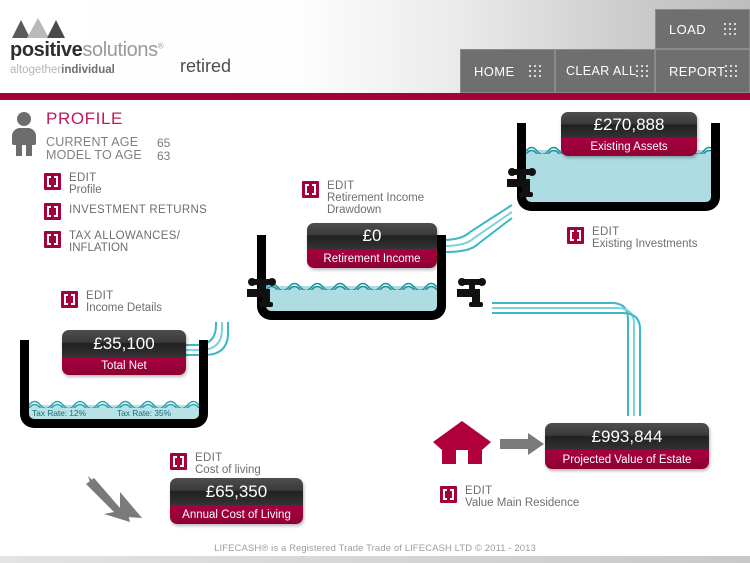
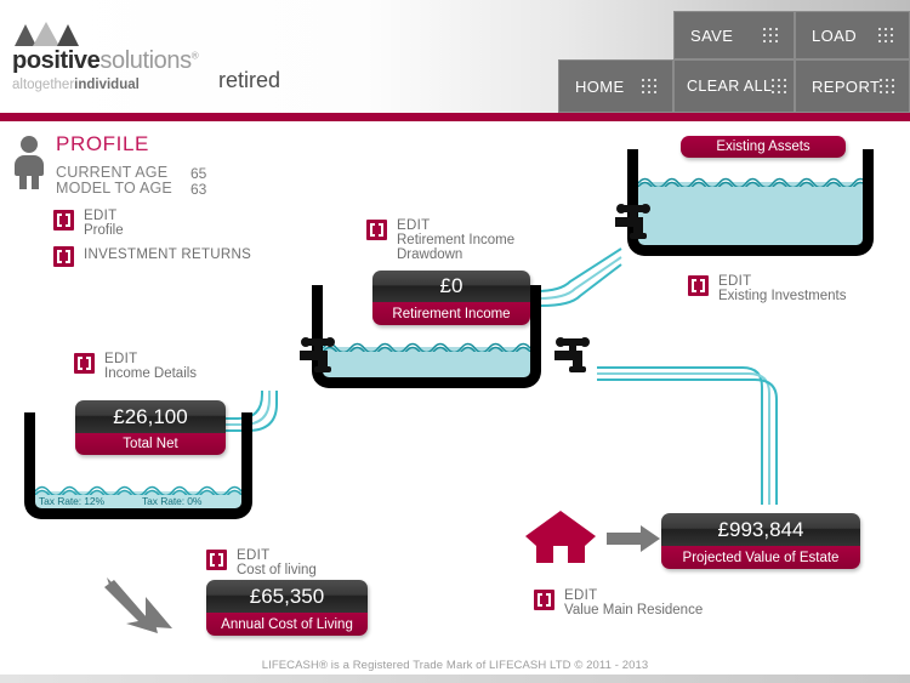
  positivesolutions®
  altogetherindividual
  retired
+ SAVE
  LOAD
  HOME
  CLEAR ALL
  REPORT
  PROFILE
  CURRENT AGE
  MODEL TO AGE
  65
  63
  EDIT
  Profile
  INVESTMENT RETURNS
- TAX ALLOWANCES/
- INFLATION
  EDIT
  Income Details
  EDIT
  Retirement Income
  Drawdown
  EDIT
  Existing Investments
  EDIT
  Cost of living
  EDIT
  Value Main Residence
- £270,888
  Existing Assets
  £0
  Retirement Income
  Tax Rate: 12%
- Tax Rate: 35%
+ Tax Rate: 0%
- £35,100
+ £26,100
  Total Net
  £65,350
  Annual Cost of Living
  £993,844
  Projected Value of Estate
- LIFECASH® is a Registered Trade Trade of LIFECASH LTD © 2011 - 2013
+ LIFECASH® is a Registered Trade Mark of LIFECASH LTD © 2011 - 2013
